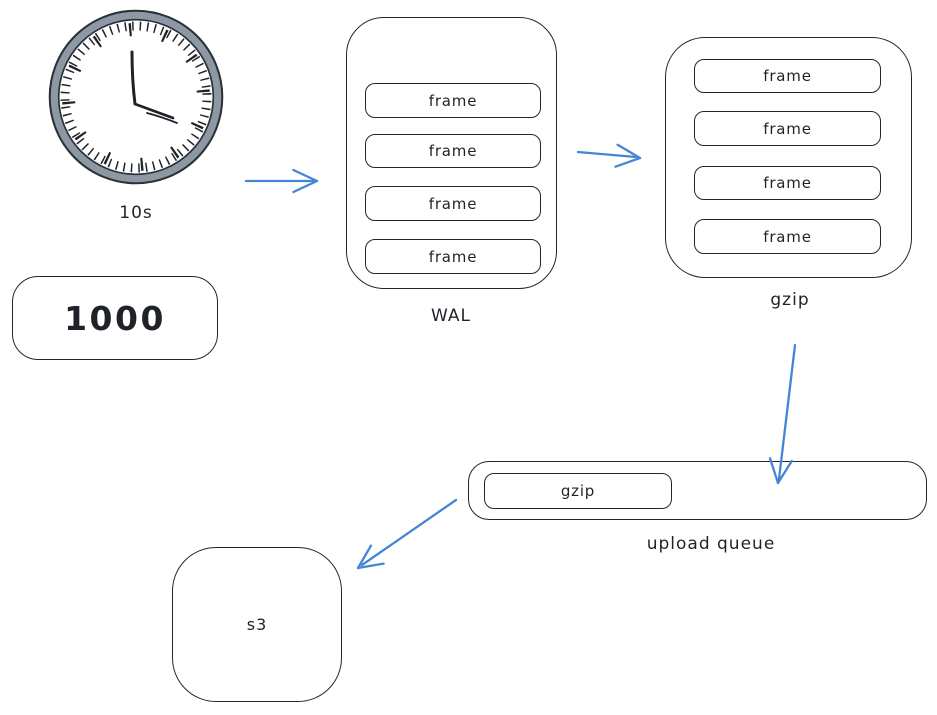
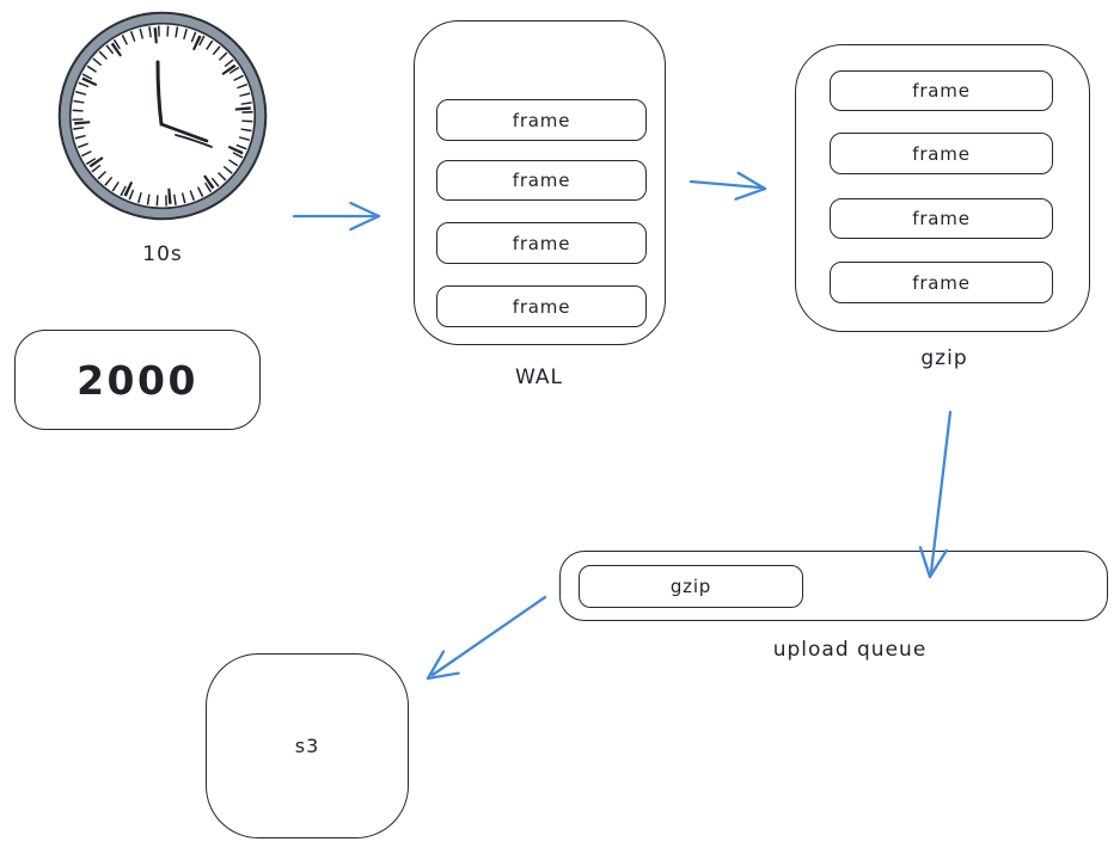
  10s
- 1000
+ 2000
  frame
  frame
  frame
  frame
  WAL
  frame
  frame
  frame
  frame
  gzip
  gzip
  upload queue
  s3
